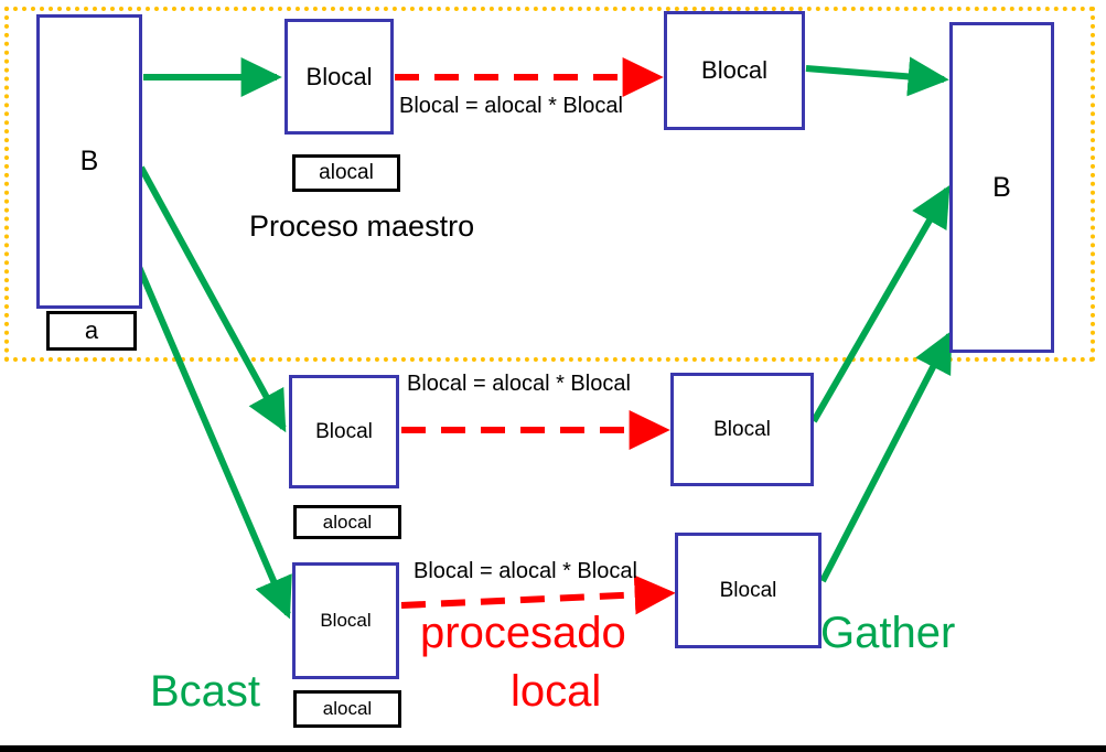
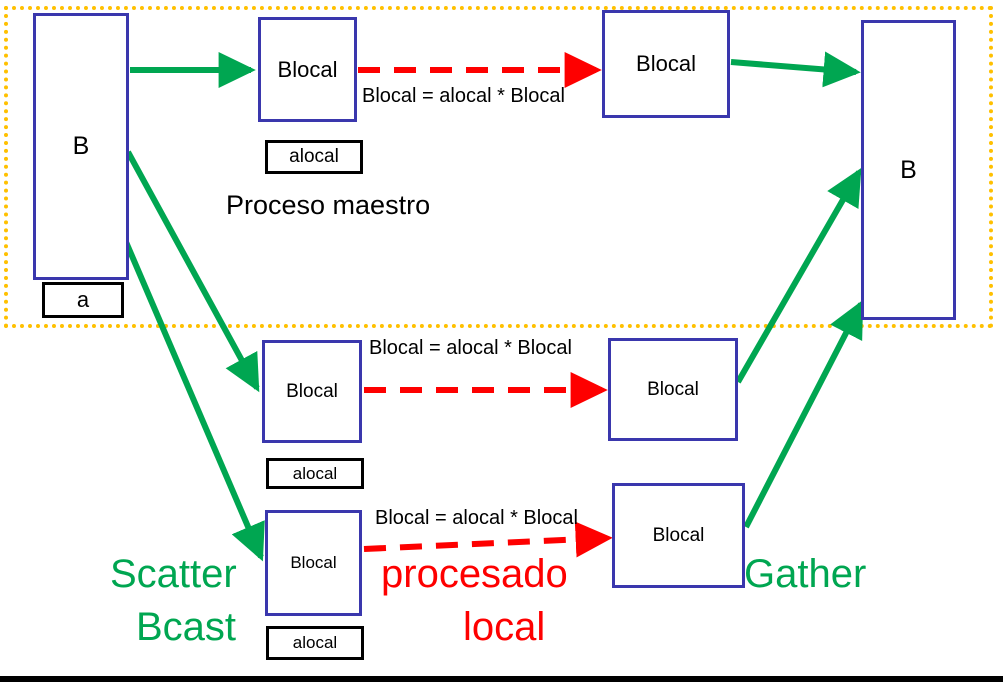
  B
  a
  B
  Blocal
  alocal
  Blocal = alocal * Blocal
  Blocal
  Proceso maestro
  Blocal
  alocal
  Blocal = alocal * Blocal
  Blocal
  Blocal
  alocal
  Blocal = alocal * Blocal
  Blocal
+ Scatter
  Bcast
  procesado
  local
  Gather
